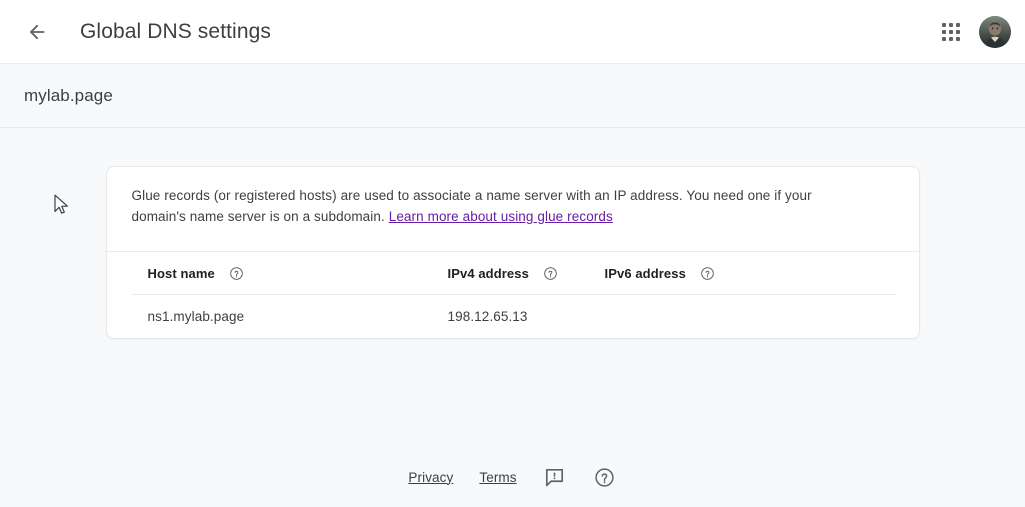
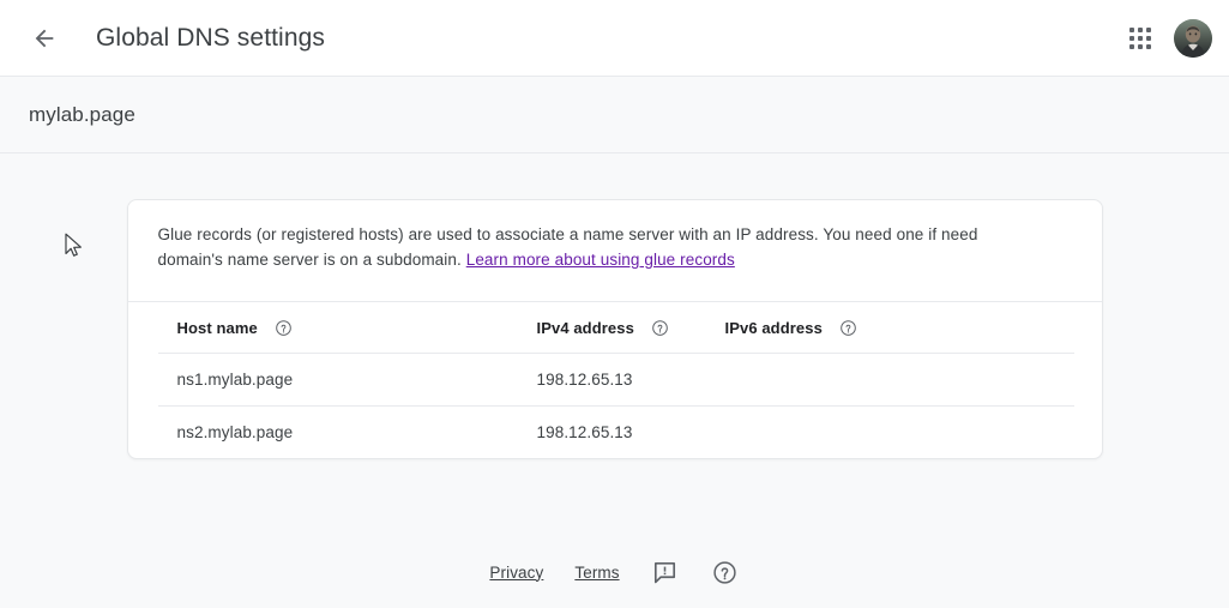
  Global DNS settings
  mylab.page
- Glue records (or registered hosts) are used to associate a name server with an IP address. You need one if your domain's name server is on a subdomain. Learn more about using glue records
+ Glue records (or registered hosts) are used to associate a name server with an IP address. You need one if need domain's name server is on a subdomain. Learn more about using glue records
  Host name	IPv4 address	IPv6 address
  ns1.mylab.page	198.12.65.13
+ ns2.mylab.page	198.12.65.13
  Privacy
  Terms
